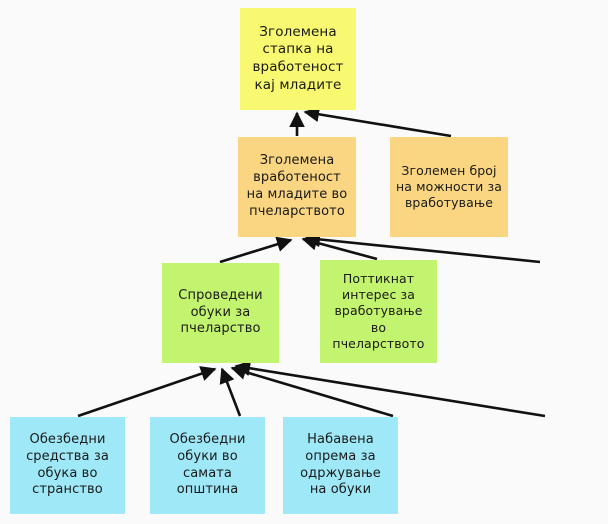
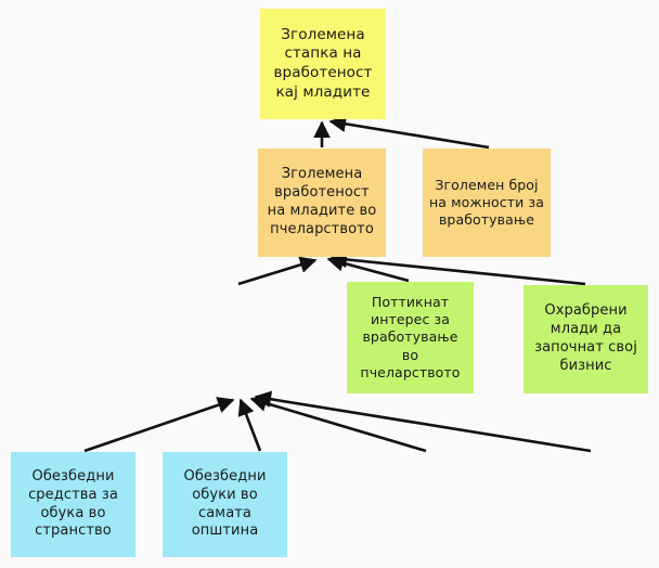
  Зголемена
  стапка на
  вработеност
  кај младите
  Зголемена
  вработеност
  на младите во
  пчеларството
  Зголемен број
  на можности за
  вработување
- Спроведени
- обуки за
- пчеларство
  Поттикнат
  интерес за
  вработување
  во
  пчеларството
+ Охрабрени
+ млади да
+ започнат свој
+ бизнис
  Обезбедни
  средства за
  обука во
  странство
  Обезбедни
  обуки во
  самата
  општина
- Набавена
- опрема за
- одржување
- на обуки
